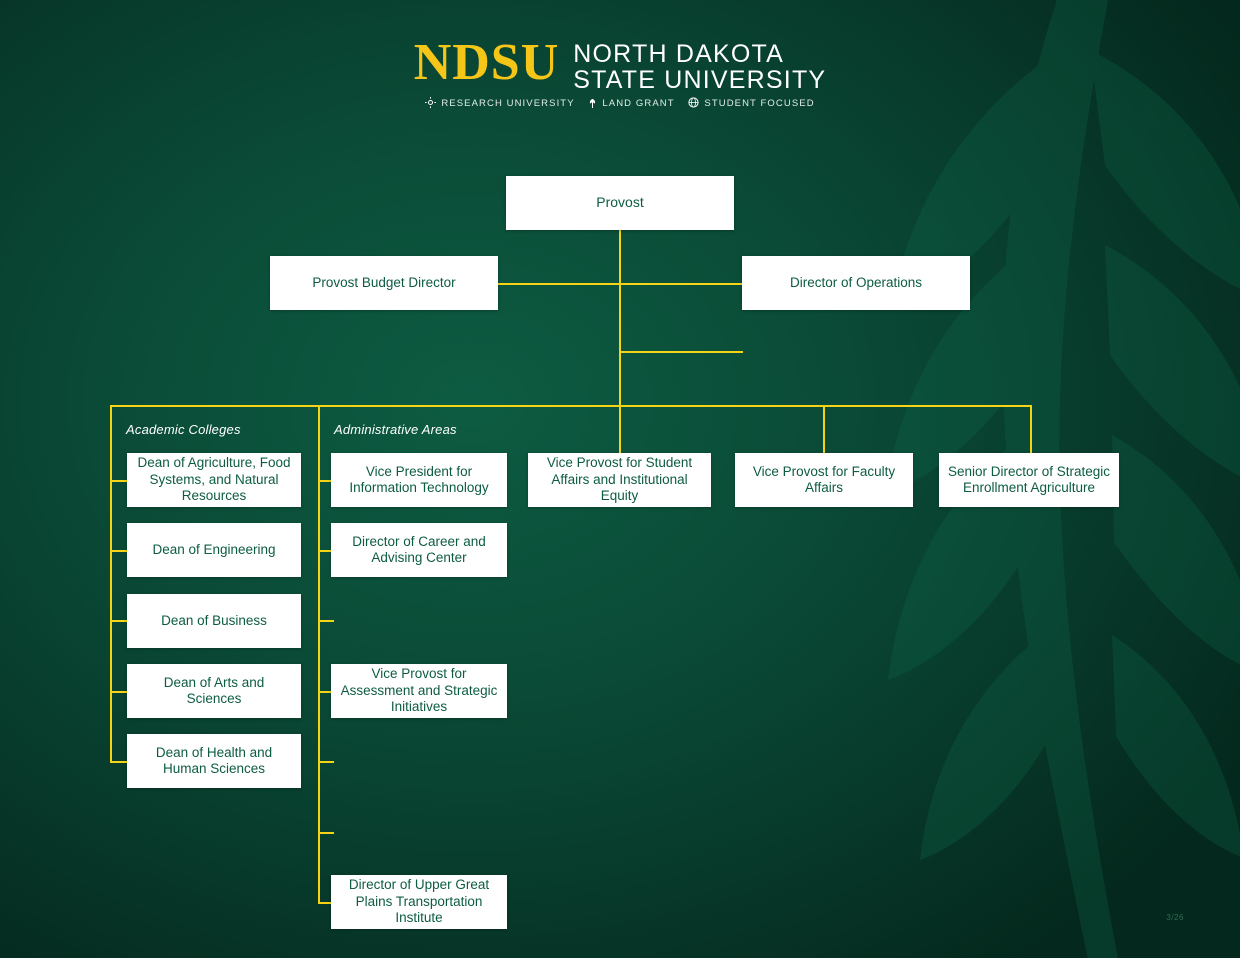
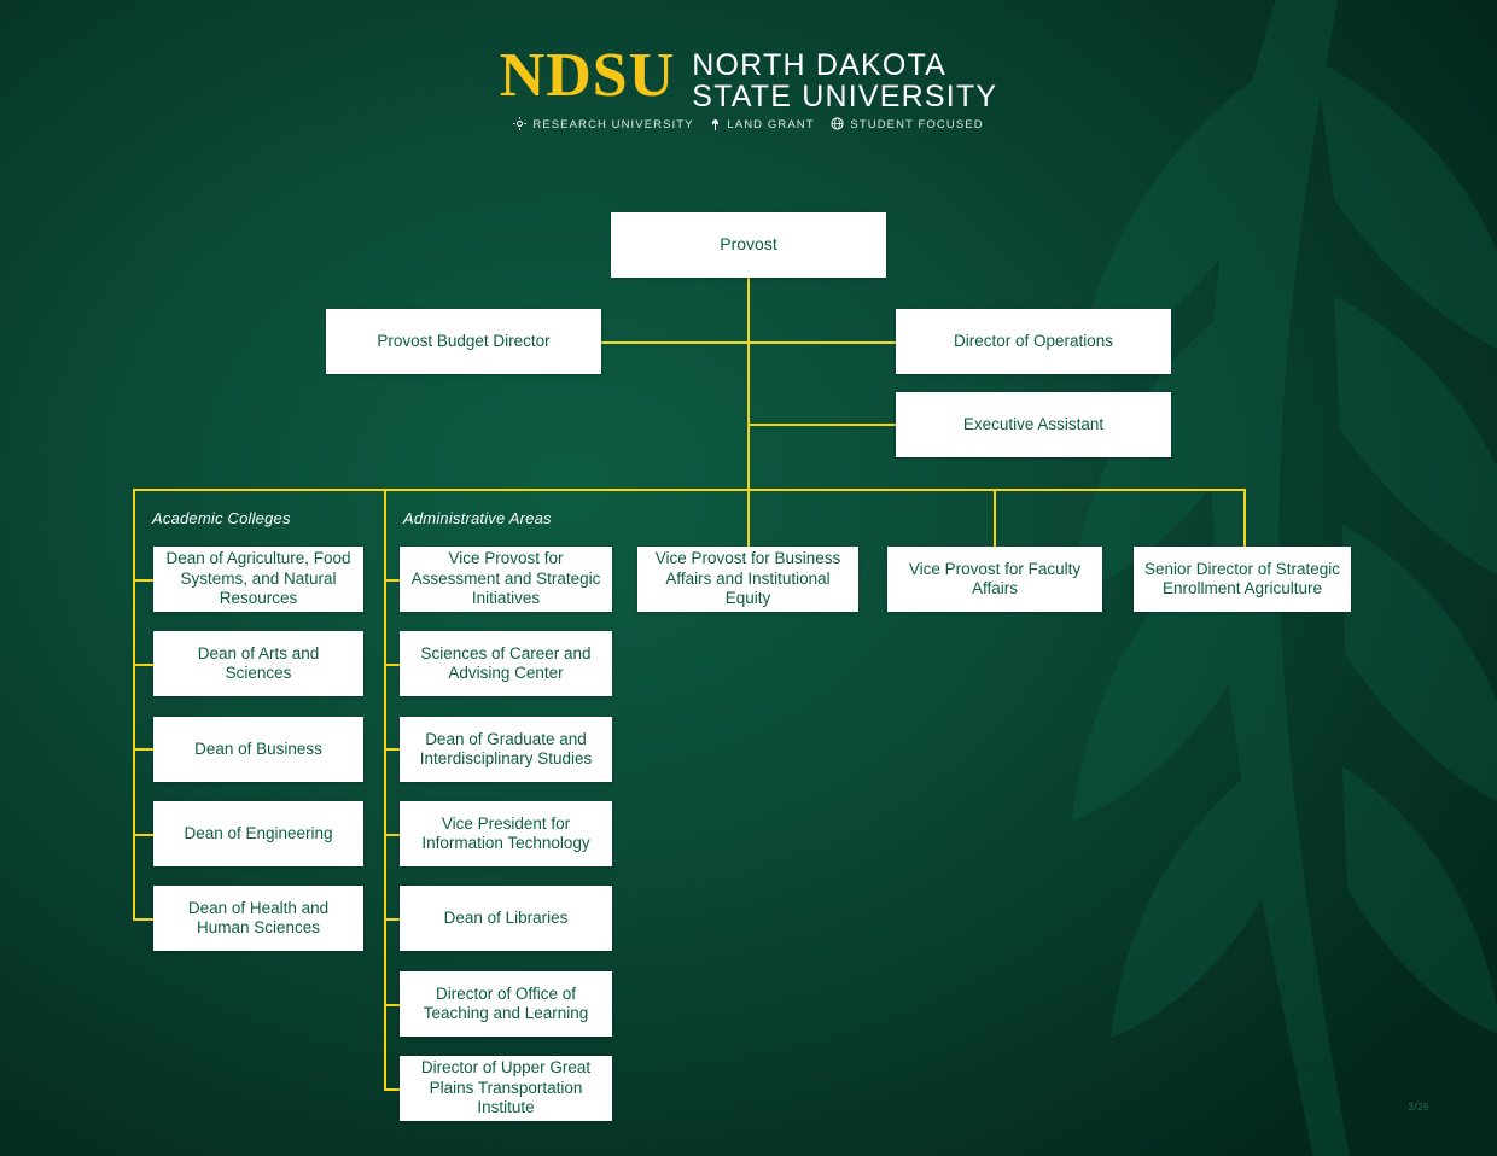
  NDSU
  NORTH DAKOTA
  STATE UNIVERSITY
  RESEARCH UNIVERSITY
  LAND GRANT
  STUDENT FOCUSED
  Academic Colleges
  Administrative Areas
  Provost
  Provost Budget Director
  Director of Operations
+ Executive Assistant
- Vice Provost for Student Affairs and Institutional Equity
+ Vice Provost for Business Affairs and Institutional Equity
  Vice Provost for Faculty Affairs
  Senior Director of Strategic Enrollment Agriculture
  Dean of Agriculture, Food Systems, and Natural Resources
- Dean of Engineering
+ Dean of Arts and Sciences
  Dean of Business
- Dean of Arts and Sciences
+ Dean of Engineering
  Dean of Health and Human Sciences
- Vice President for Information Technology
+ Vice Provost for Assessment and Strategic Initiatives
- Director of Career and Advising Center
+ Sciences of Career and Advising Center
+ Dean of Graduate and Interdisciplinary Studies
- Vice Provost for Assessment and Strategic Initiatives
+ Vice President for Information Technology
+ Dean of Libraries
+ Director of Office of Teaching and Learning
  Director of Upper Great Plains Transportation Institute
  3/26
